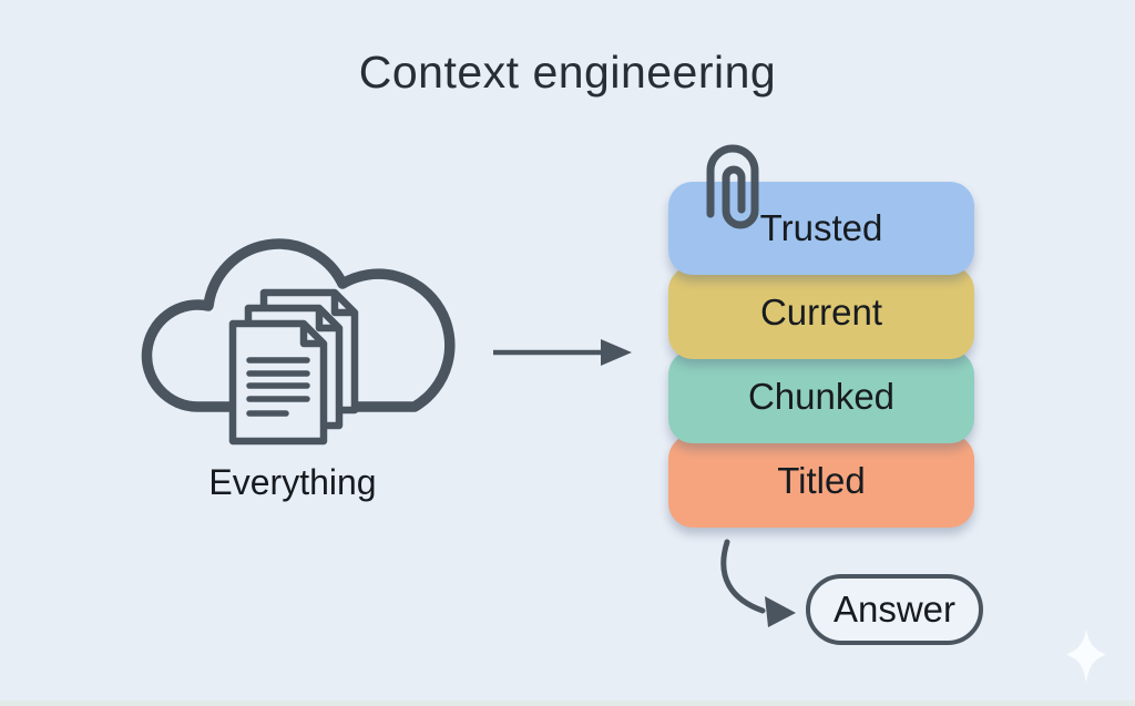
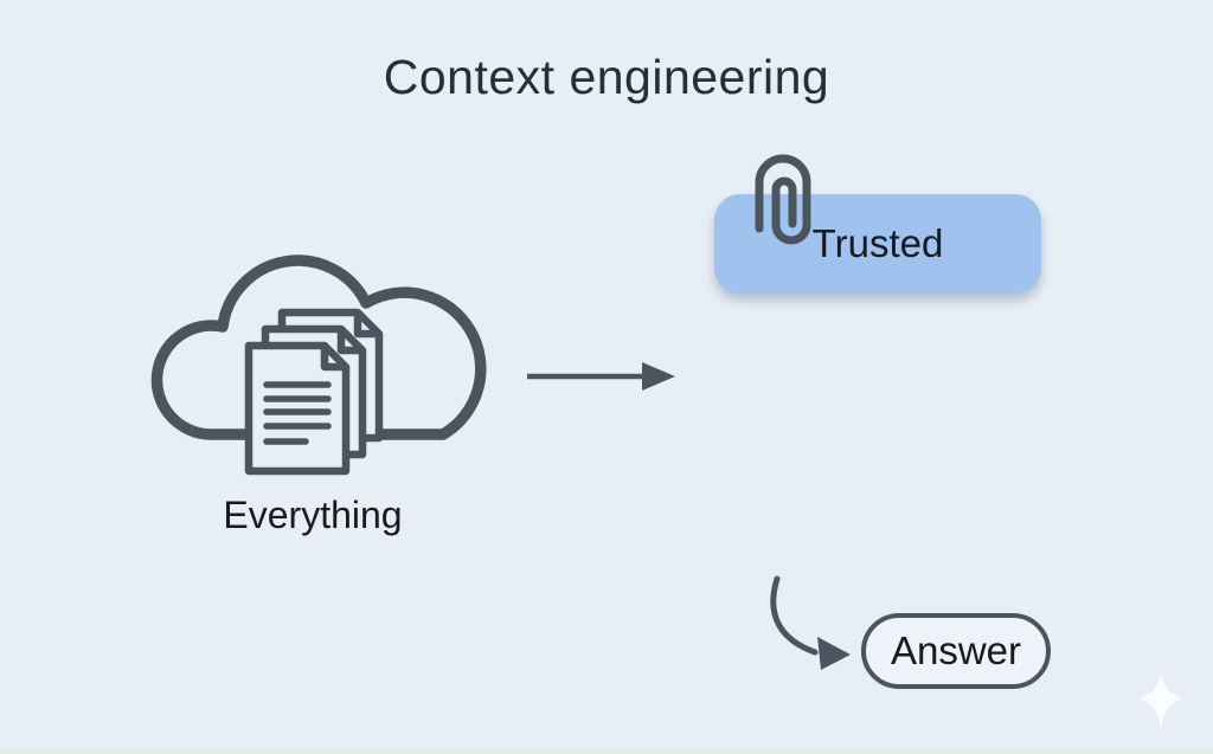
  Context engineering
  Everything
  Trusted
- Current
- Chunked
- Titled
  Answer
